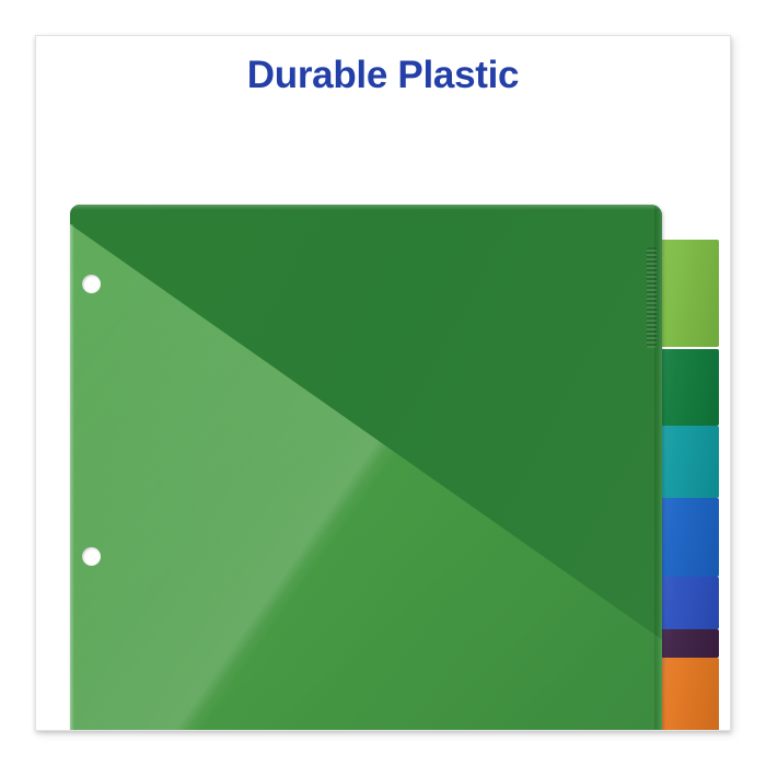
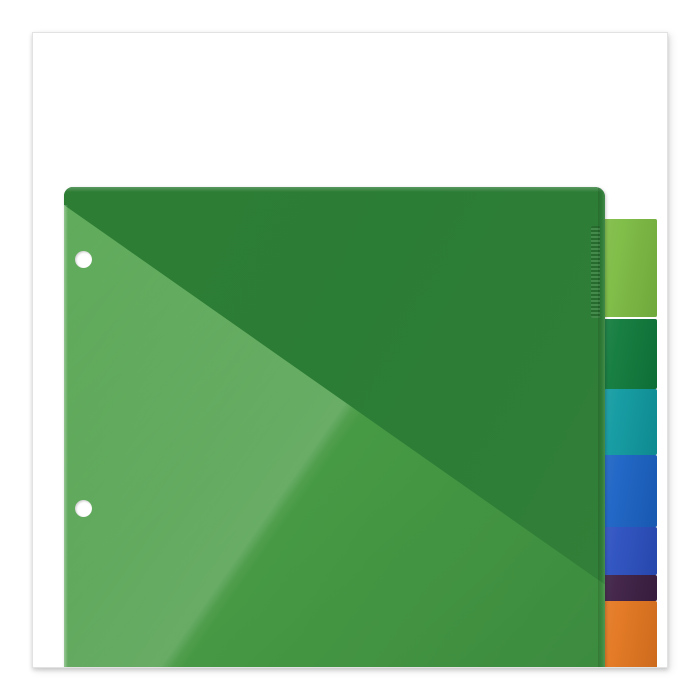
- Durable Plastic
